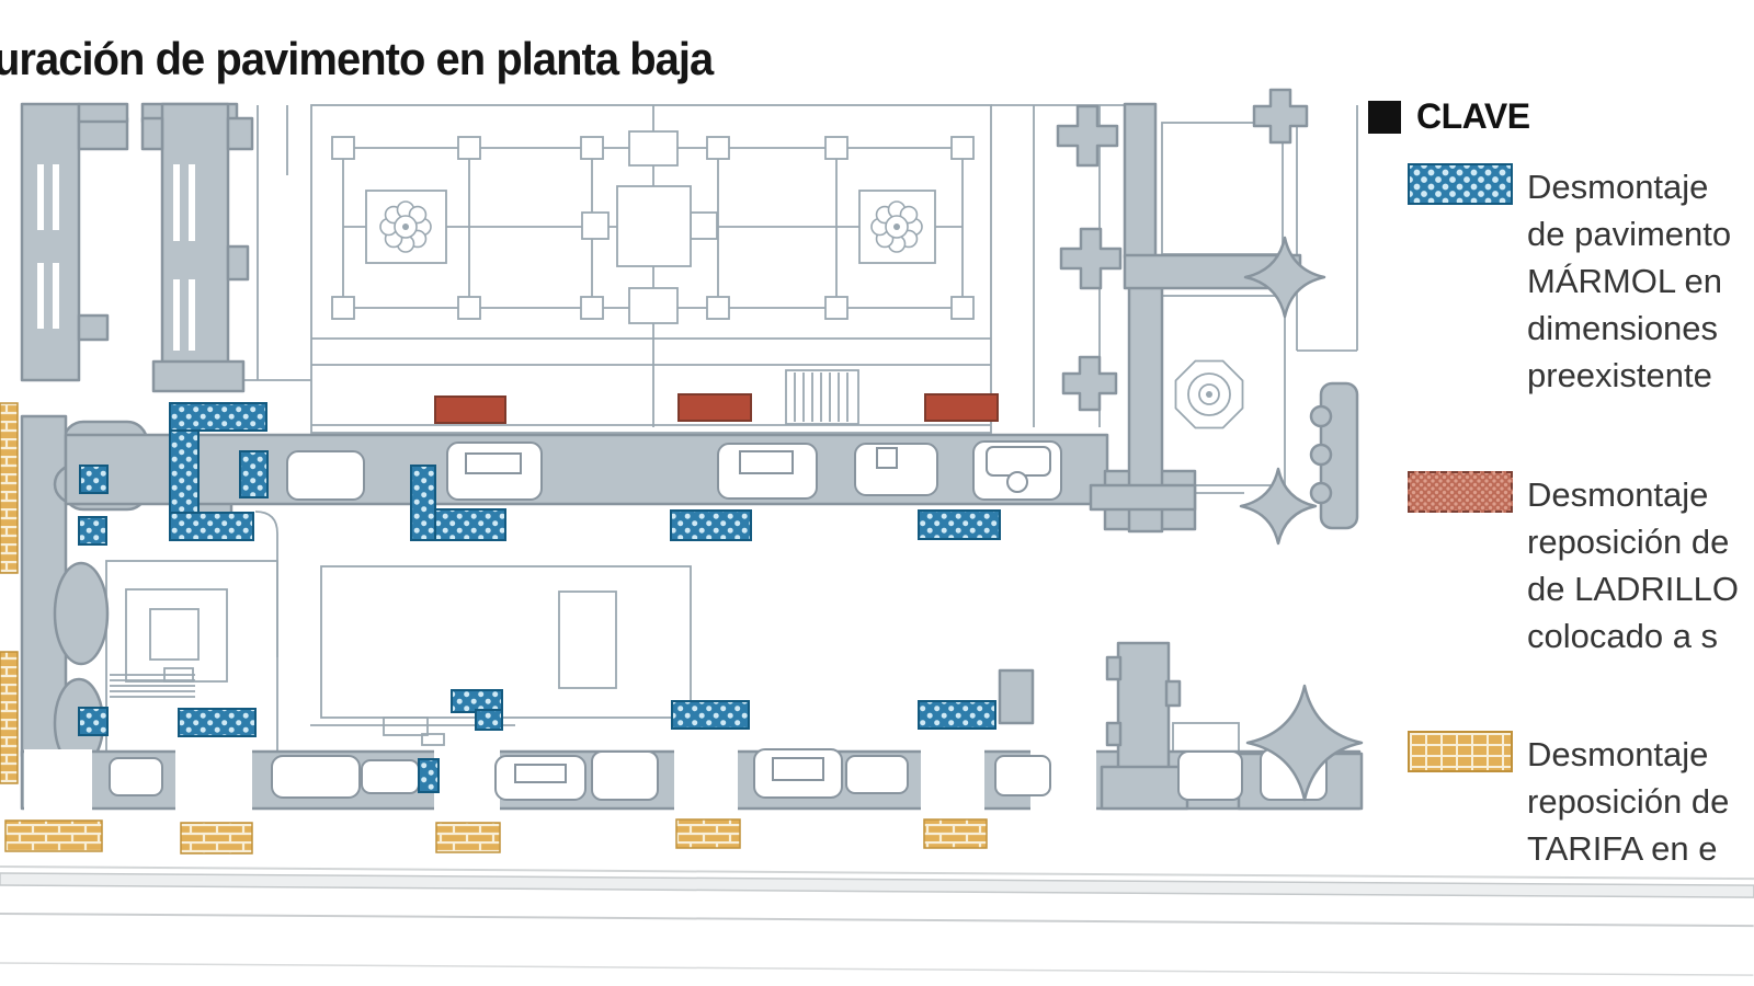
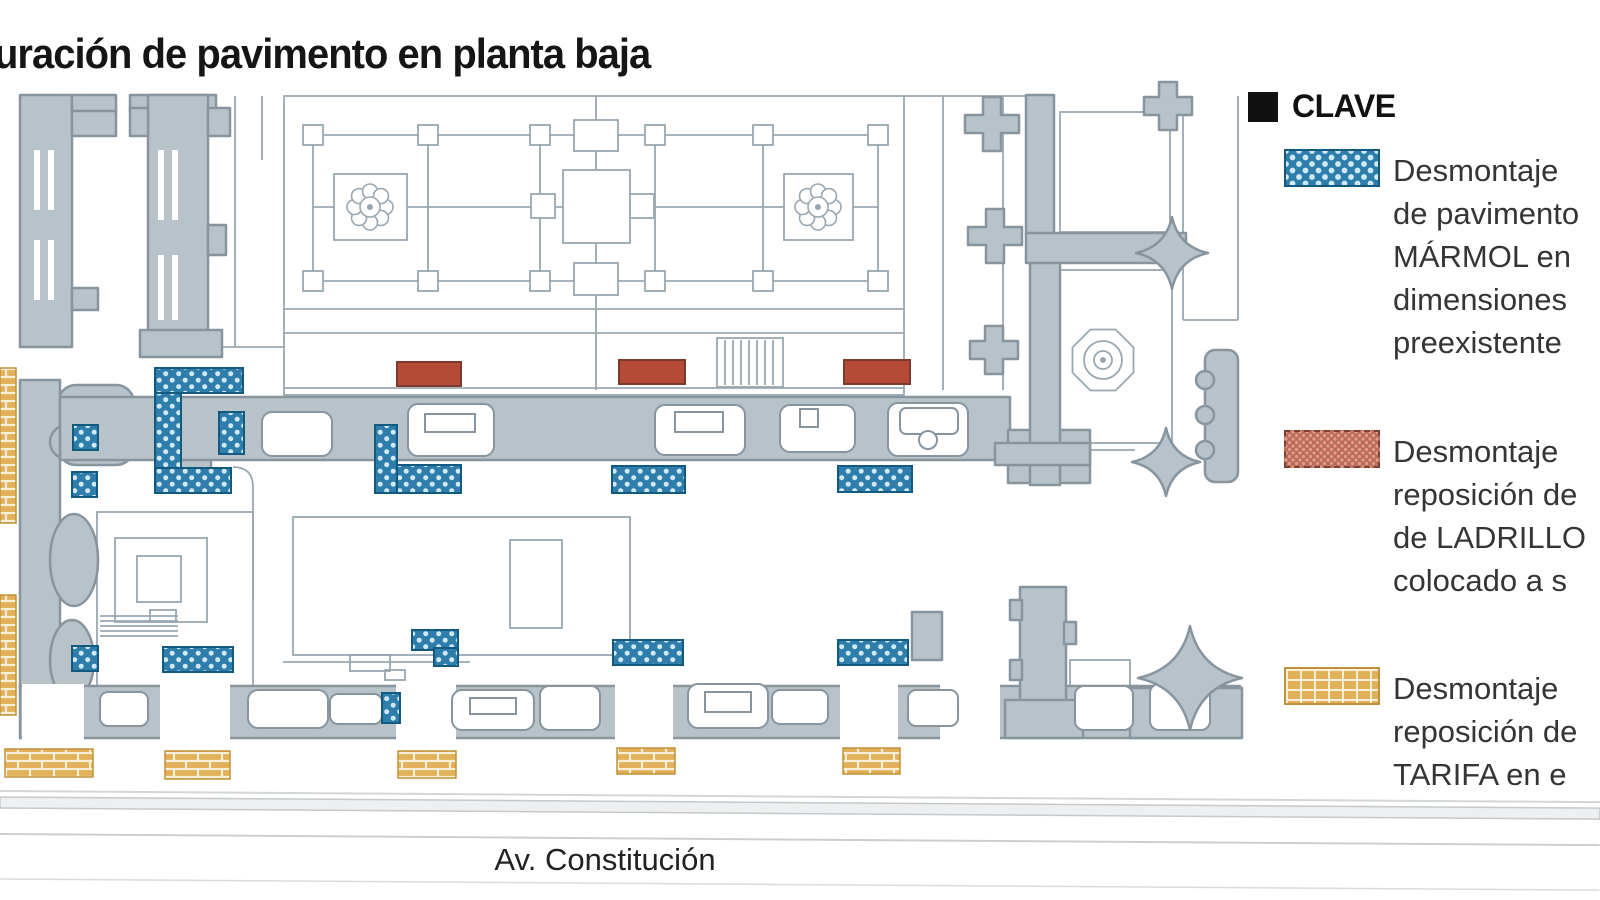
  uración de pavimento en planta baja
  CLAVE
  Desmontaje
  de pavimento
  MÁRMOL en
  dimensiones
  preexistente
  Desmontaje
  reposición de
  de LADRILLO
  colocado a s
  Desmontaje
  reposición de
  TARIFA en e
+ Av. Constitución
